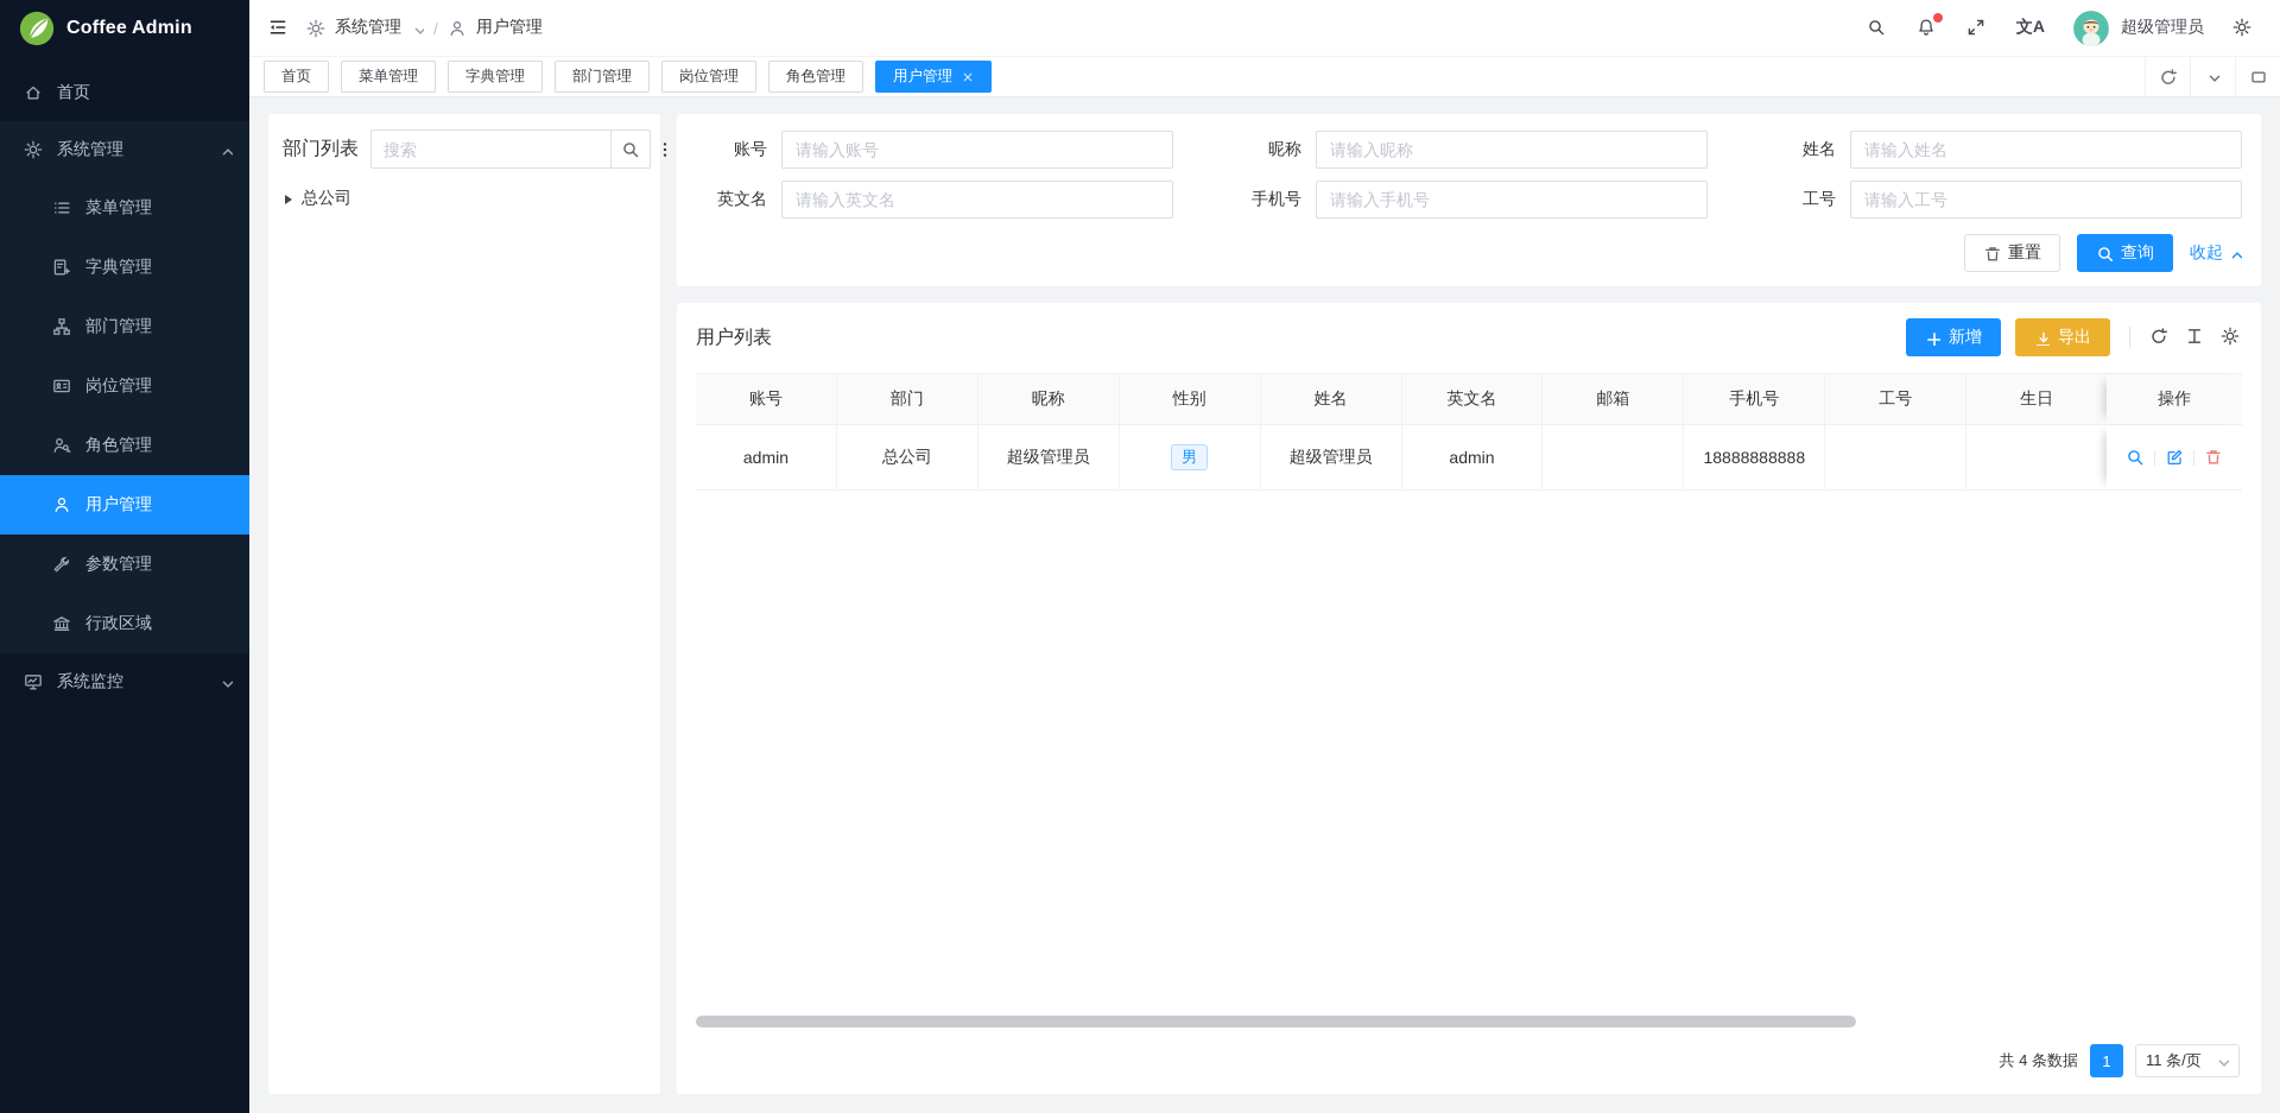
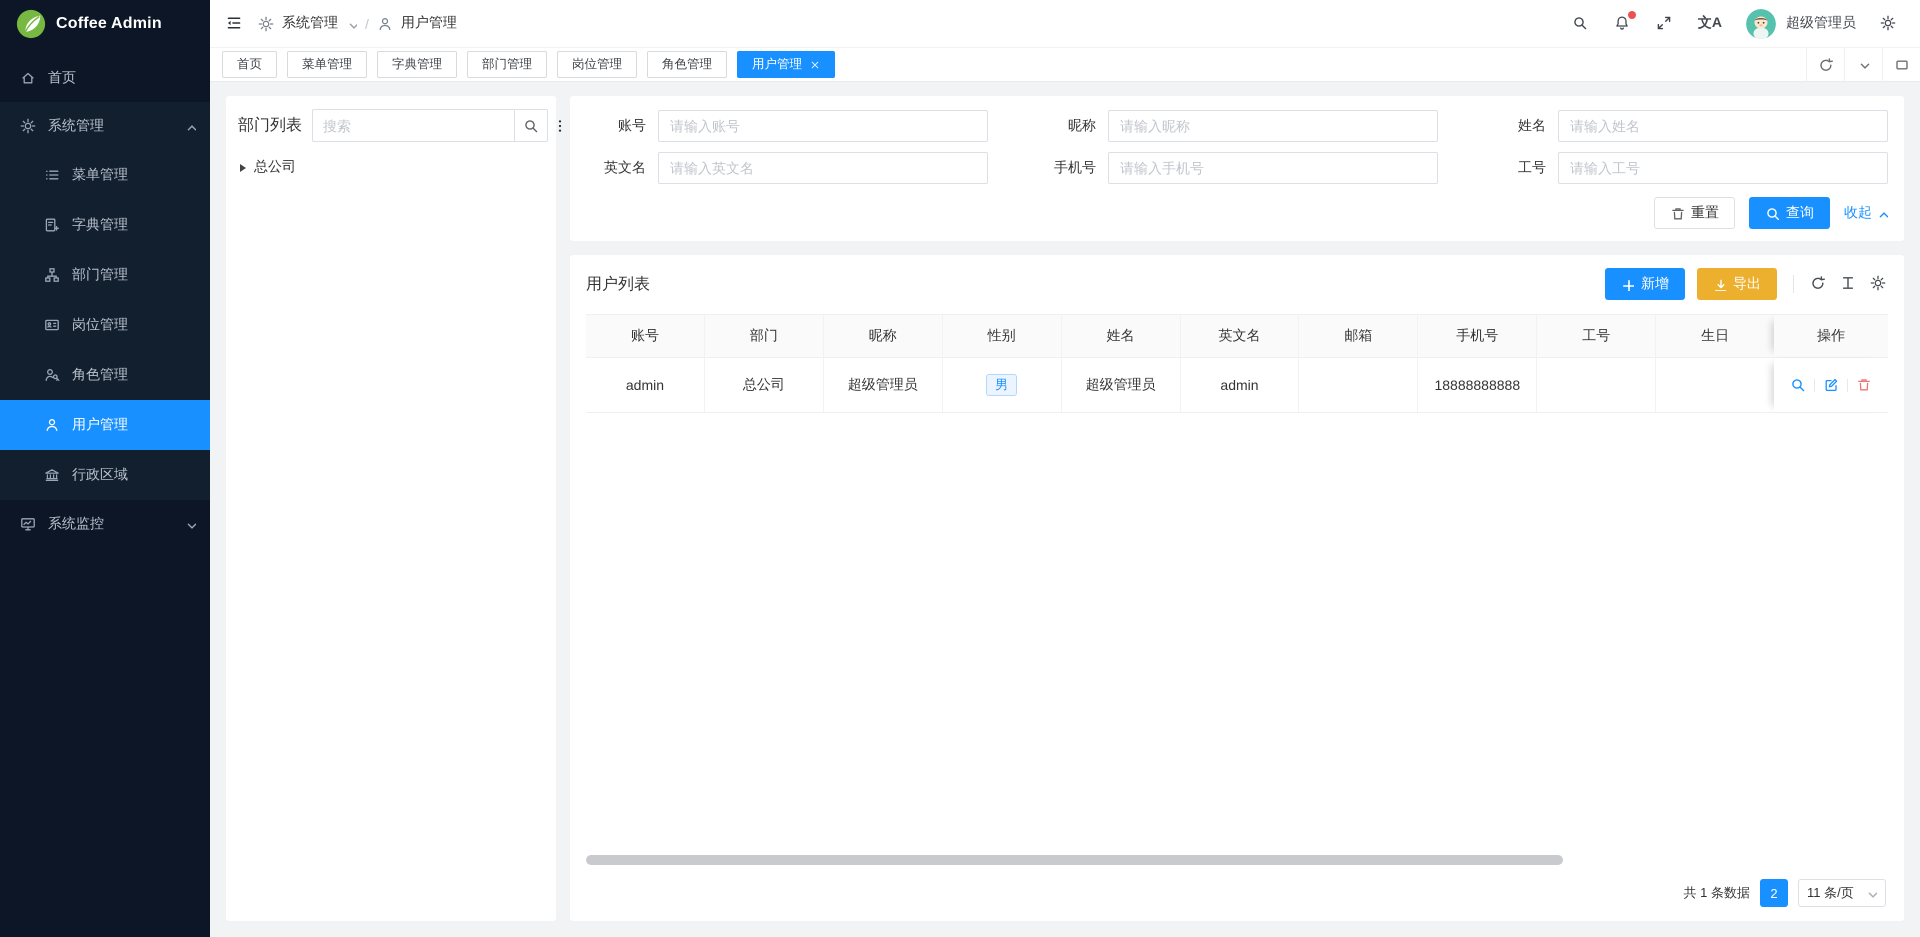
  Coffee Admin
  首页
  系统管理
  菜单管理
  字典管理
  部门管理
  岗位管理
  角色管理
  用户管理
- 参数管理
  行政区域
  系统监控
  系统管理
  /
  用户管理
  文A
  超级管理员
  首页
  菜单管理
  字典管理
  部门管理
  岗位管理
  角色管理
  用户管理
  部门列表
  搜索
  总公司
  账号
  请输入账号
  昵称
  请输入昵称
  姓名
  请输入姓名
  英文名
  请输入英文名
  手机号
  请输入手机号
  工号
  请输入工号
  重置
  查询
  收起
  用户列表
  新增
  导出
  账号
  部门
  昵称
  性别
  姓名
  英文名
  邮箱
  手机号
  工号
  生日
  操作
  admin
  总公司
  超级管理员
  男
  超级管理员
  admin
  18888888888
- 共 4 条数据
+ 共 1 条数据
- 1
+ 2
  11 条/页
